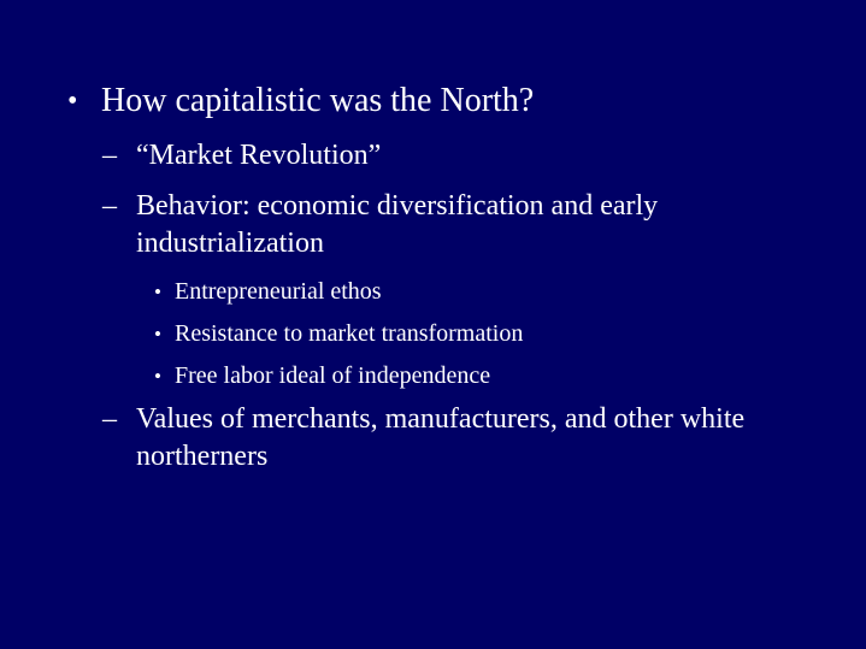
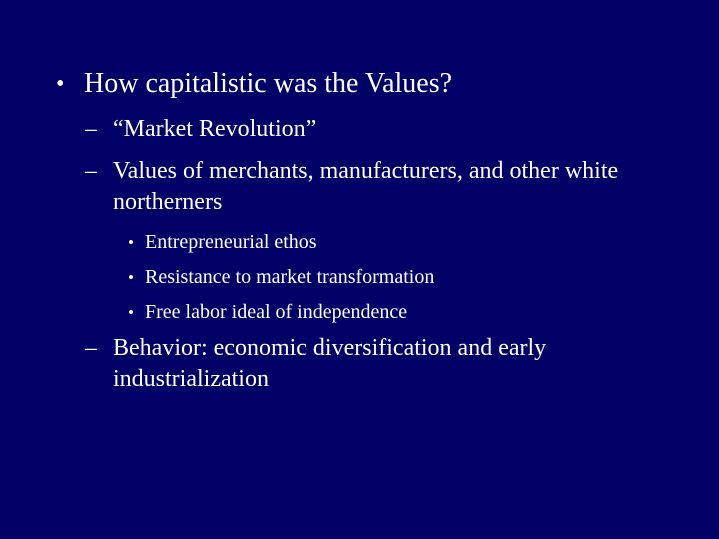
  •
- How capitalistic was the North?
+ How capitalistic was the Values?
  –
  “Market Revolution”
  –
- Behavior: economic diversification and early industrialization
+ Values of merchants, manufacturers, and other white northerners
  •
  Entrepreneurial ethos
  •
  Resistance to market transformation
  •
  Free labor ideal of independence
  –
- Values of merchants, manufacturers, and other white northerners
+ Behavior: economic diversification and early industrialization
